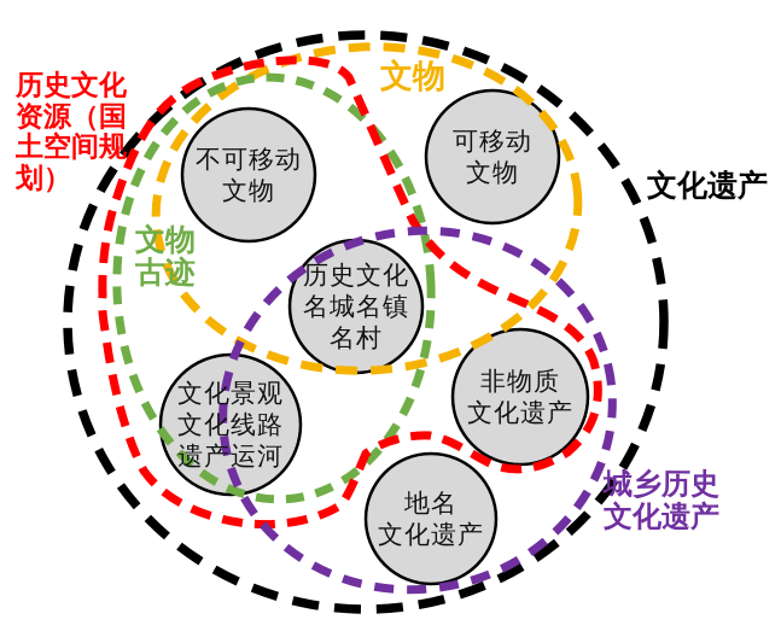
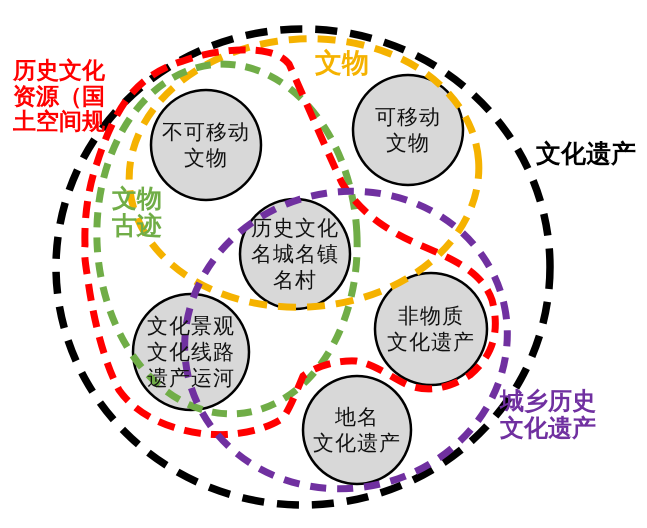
  历史文化
  资源（国
  土空间规
- 划）
  文物
  文化遗产
  文物
  古迹
  城乡历史
  文化遗产
  不可移动
  文物
  可移动
  文物
  历史文化
  名城名镇
  名村
  文化景观
  文化线路
  遗产运河
  非物质
  文化遗产
  地名
  文化遗产
